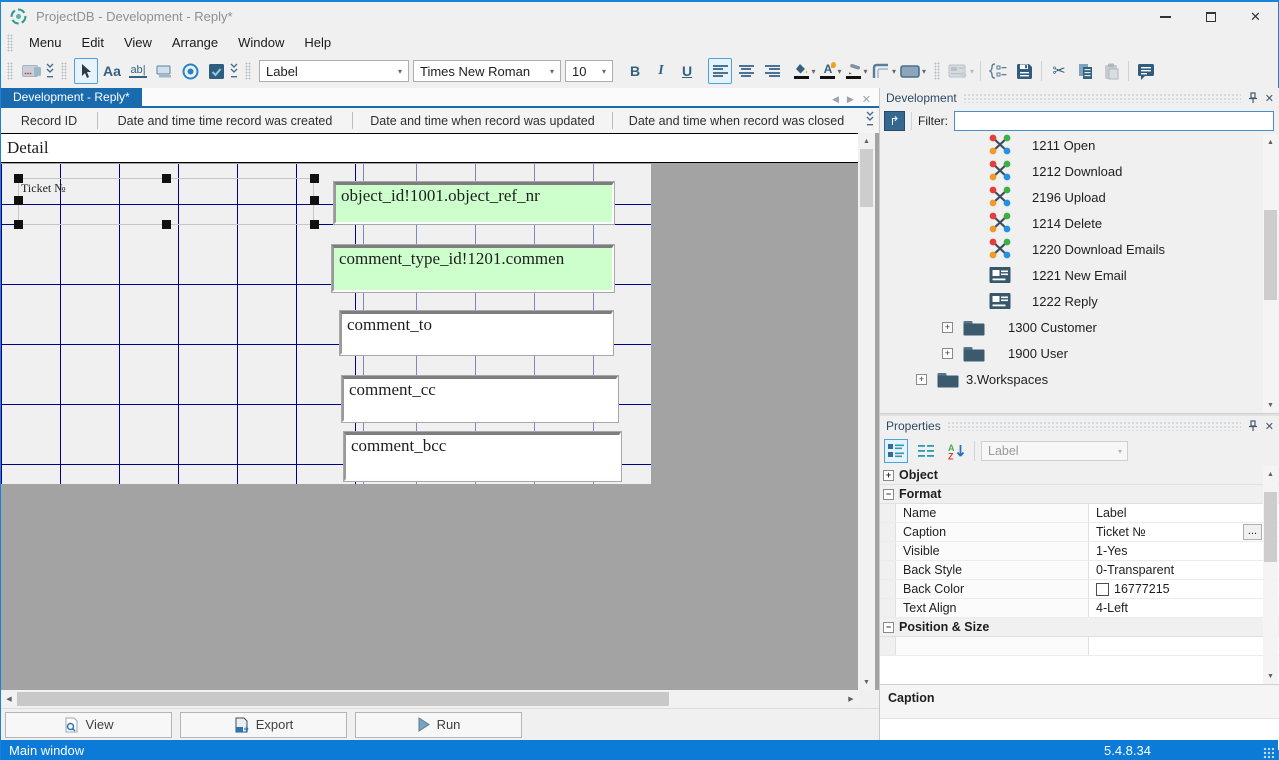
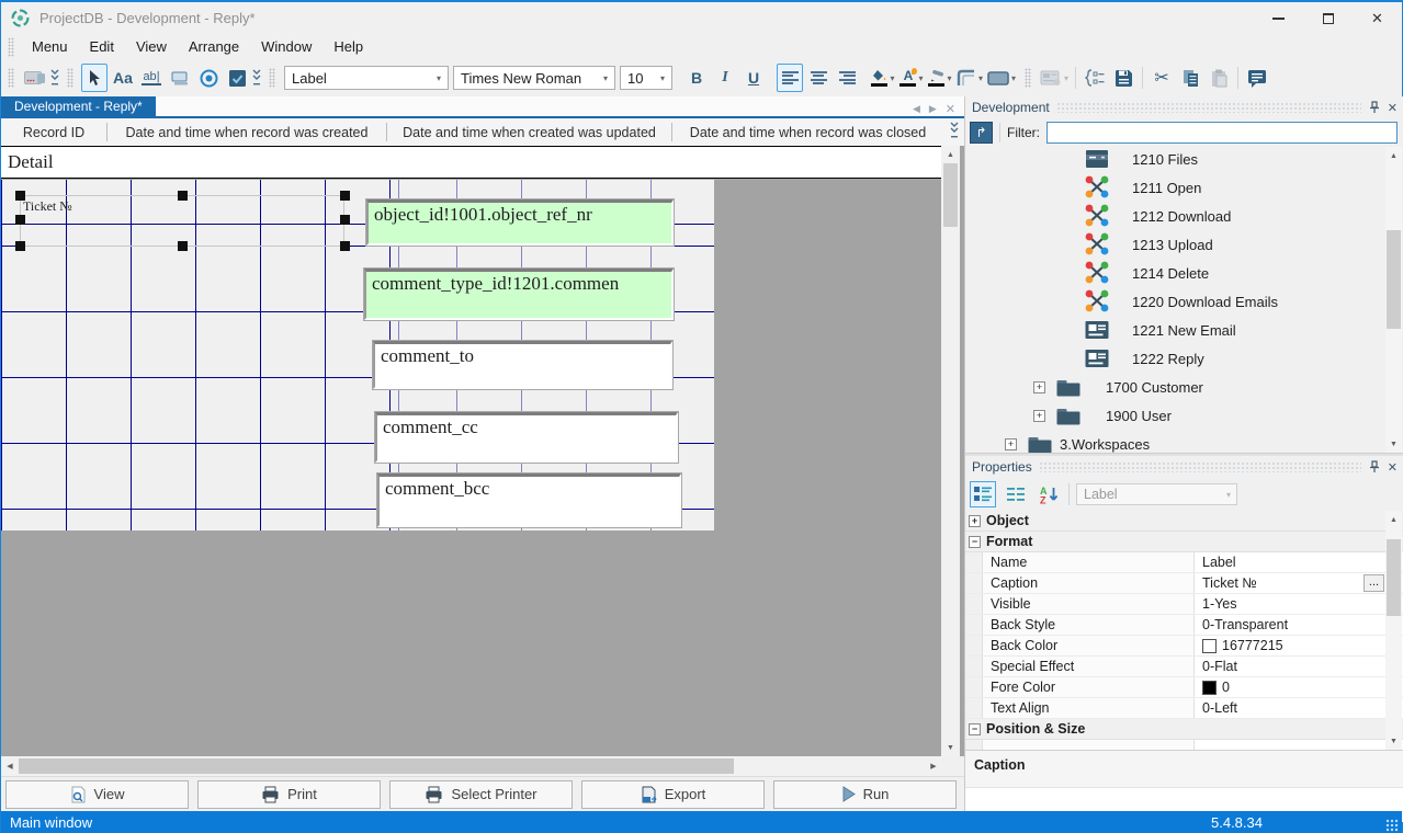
  ProjectDB - Development - Reply*
  ✕
  Menu
  Edit
  View
  Arrange
  Window
  Help
  Aa
  ab|
  Label
  ▾
  Times New Roman
  ▾
  10
  ▾
  B
  I
  U
  ▾
  A
  ▾
  ▾
  ▾
  ▾
  ▾
  ✂
  Development - Reply*
  ◀
  ▶
  ✕
  Record ID
- Date and time time record was created
+ Date and time when record was created
- Date and time when record was updated
+ Date and time when created was updated
  Date and time when record was closed
  Detail
  Ticket №
  object_id!1001.object_ref_nr
  comment_type_id!1201.commen
  comment_to
  comment_cc
  comment_bcc
  View
+ Print
+ Select Printer
  Export
  Run
  Development
  ✕
  ↱
  Filter:
+ 1210 Files
  1211 Open
  1212 Download
- 2196 Upload
+ 1213 Upload
  1214 Delete
  1220 Download Emails
  1221 New Email
  1222 Reply
  +
- 1300 Customer
+ 1700 Customer
  +
  1900 User
  +
  3.Workspaces
  Properties
  ✕
  A
  Z
  Label
  ▾
  +
  Object
  −
  Format
  Name
  Label
  Caption
  Ticket №
  ...
  Visible
  1-Yes
  Back Style
  0-Transparent
  Back Color
  16777215
+ Special Effect
+ 0-Flat
+ Fore Color
+ 0
  Text Align
- 4-Left
+ 0-Left
  −
  Position & Size
  Caption
  Main window
  5.4.8.34
